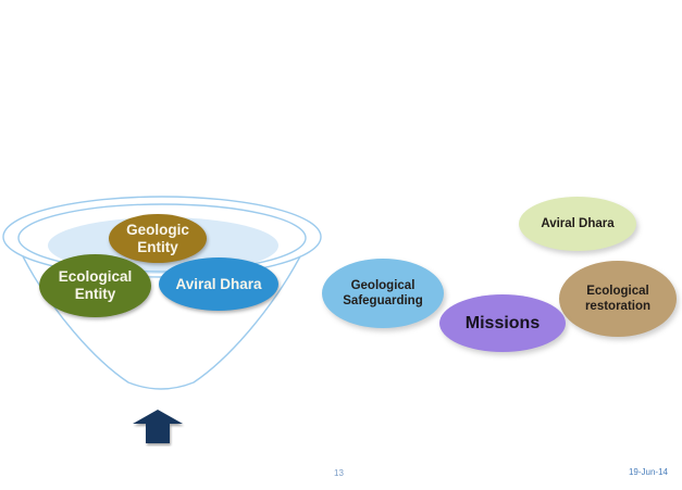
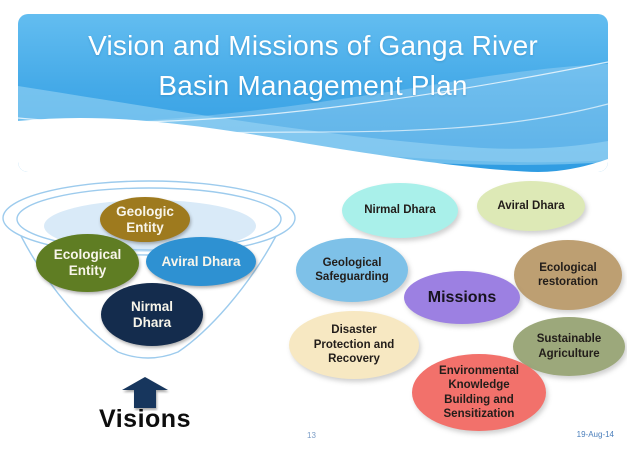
+ Vision and Missions of Ganga River
+ Basin Management Plan
  Geologic
  Entity
  Ecological
  Entity
  Aviral Dhara
+ Nirmal
+ Dhara
+ Visions
+ Nirmal Dhara
  Aviral Dhara
  Geological
  Safeguarding
  Ecological
  restoration
  Missions
+ Disaster
+ Protection and
+ Recovery
+ Sustainable
+ Agriculture
+ Environmental
+ Knowledge
+ Building and
+ Sensitization
  13
- 19-Jun-14
+ 19-Aug-14
